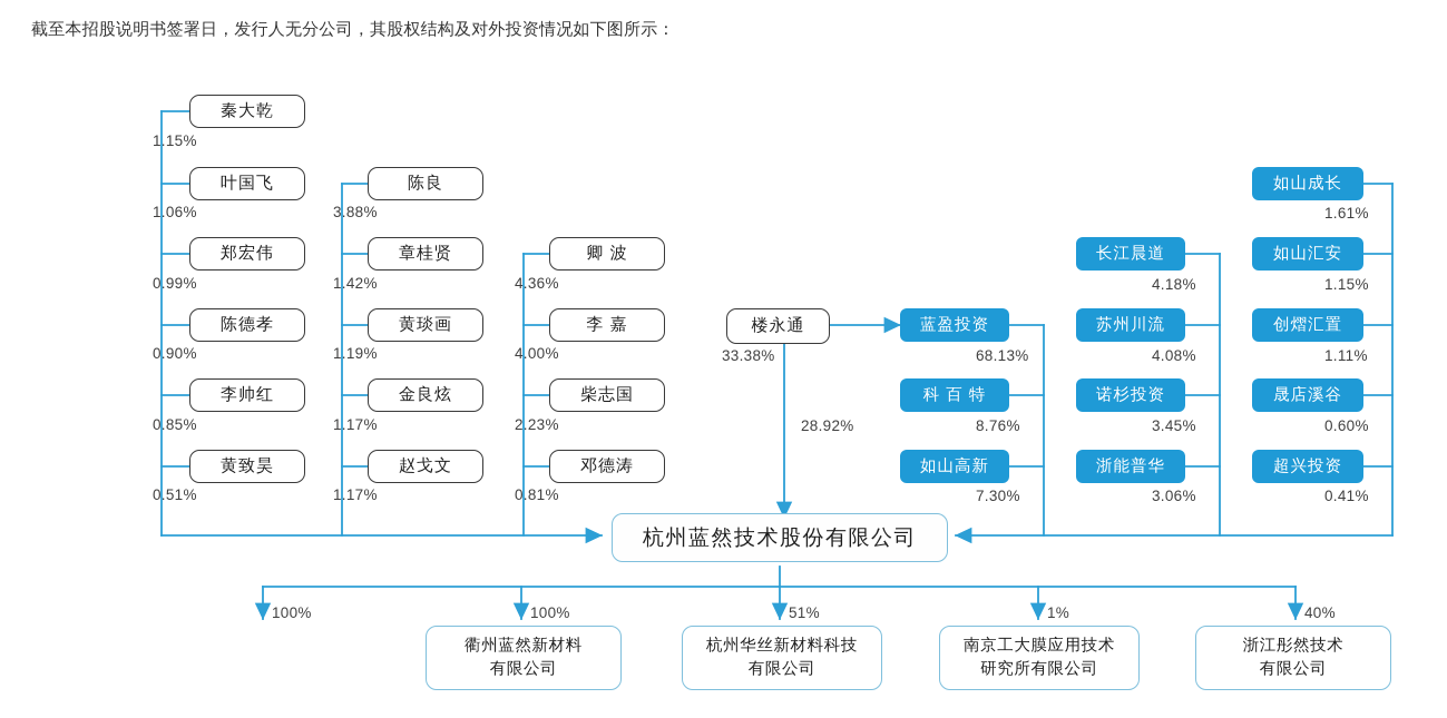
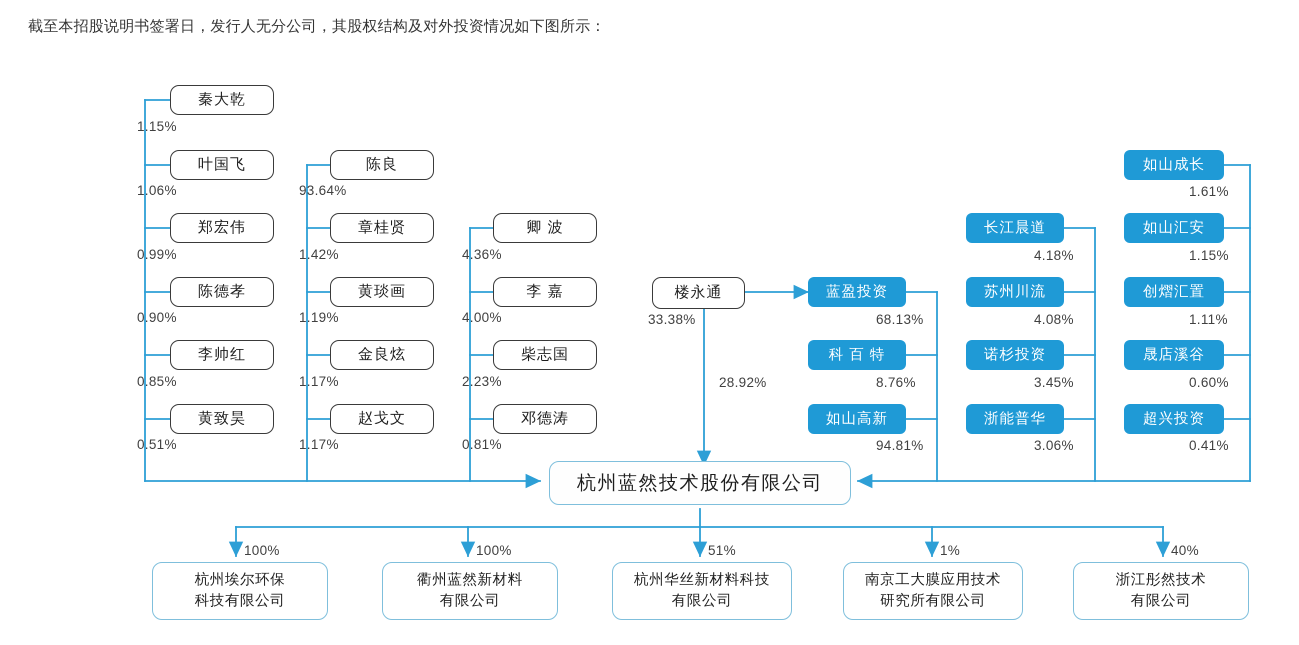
  截至本招股说明书签署日，发行人无分公司，其股权结构及对外投资情况如下图所示：
  秦大乾
  1.15%
  叶国飞
  1.06%
  郑宏伟
  0.99%
  陈德孝
  0.90%
  李帅红
  0.85%
  黄致昊
  0.51%
  陈良
- 3.88%
+ 93.64%
  章桂贤
  1.42%
  黄琰画
  1.19%
  金良炫
  1.17%
  赵戈文
  1.17%
  卿 波
  4.36%
  李 嘉
  4.00%
  柴志国
  2.23%
  邓德涛
  0.81%
  楼永通
  33.38%
  28.92%
  蓝盈投资
  68.13%
  科 百 特
  8.76%
  如山高新
- 7.30%
+ 94.81%
  长江晨道
  4.18%
  苏州川流
  4.08%
  诺杉投资
  3.45%
  浙能普华
  3.06%
  如山成长
  1.61%
  如山汇安
  1.15%
  创熠汇置
  1.11%
  晟店溪谷
  0.60%
  超兴投资
  0.41%
  杭州蓝然技术股份有限公司
  100%
+ 杭州埃尔环保
+ 科技有限公司
  100%
  衢州蓝然新材料
  有限公司
  51%
  杭州华丝新材料科技
  有限公司
  1%
  南京工大膜应用技术
  研究所有限公司
  40%
  浙江彤然技术
  有限公司
